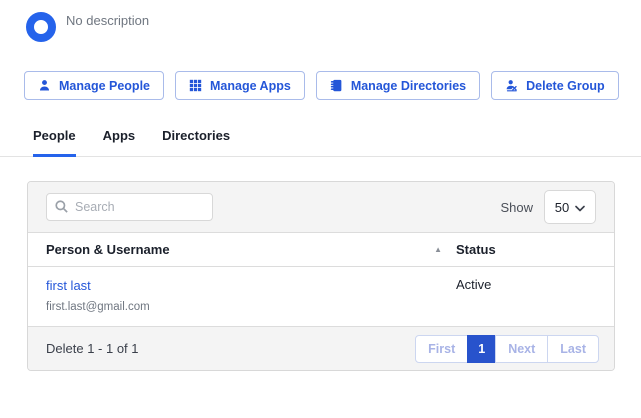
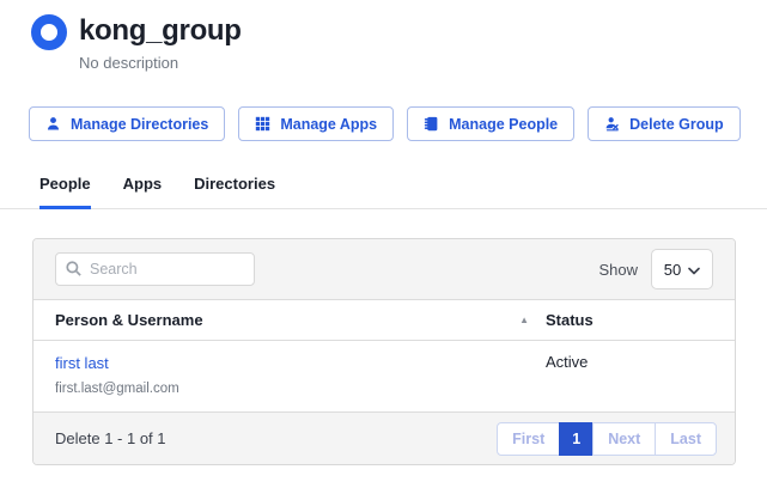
+ kong_group
  No description
- Manage People
+ Manage Directories
  Manage Apps
- Manage Directories
+ Manage People
  Delete Group
  People
  Apps
  Directories
  Search
  Show
  50
  Person & Username
  ▲
  Status
  first last
  first.last@gmail.com
  Active
  Delete 1 - 1 of 1
  First
  1
  Next
  Last
